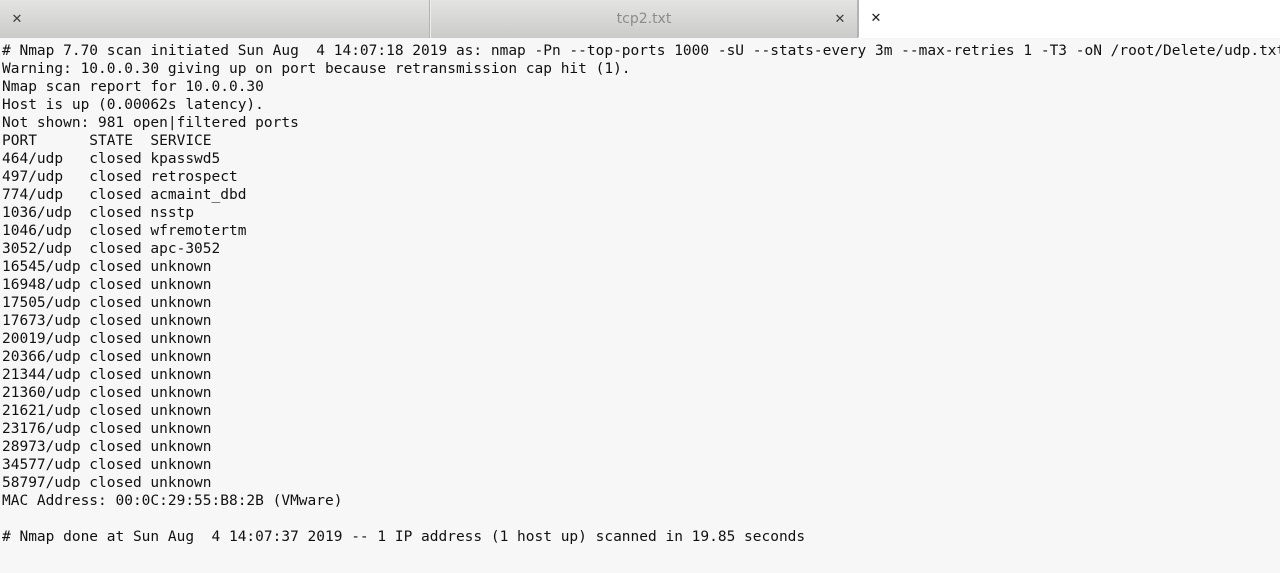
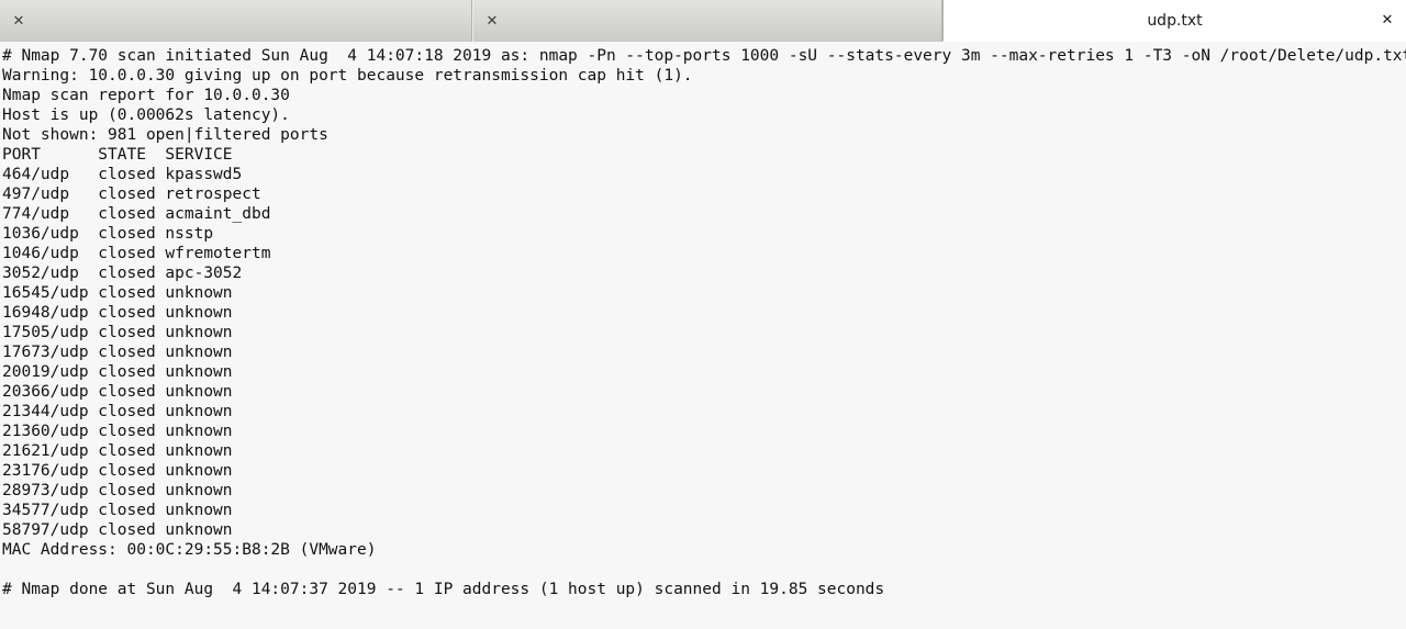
  ✕
- tcp2.txt
  ✕
+ udp.txt
  ✕
  # Nmap 7.70 scan initiated Sun Aug 4 14:07:18 2019 as: nmap -Pn --top-ports 1000 -sU --stats-every 3m --max-retries 1 -T3 -oN /root/Delete/udp.tx
  Warning: 10.0.0.30 giving up on port because retransmission cap hit (1).
  Nmap scan report for 10.0.0.30
  Host is up (0.00062s latency).
  Not shown: 981 open|filtered ports
  PORT STATE SERVICE
  464/udp closed kpasswd5
  497/udp closed retrospect
  774/udp closed acmaint_dbd
  1036/udp closed nsstp
  1046/udp closed wfremotertm
  3052/udp closed apc-3052
  16545/udp closed unknown
  16948/udp closed unknown
  17505/udp closed unknown
  17673/udp closed unknown
  20019/udp closed unknown
  20366/udp closed unknown
  21344/udp closed unknown
  21360/udp closed unknown
  21621/udp closed unknown
  23176/udp closed unknown
  28973/udp closed unknown
  34577/udp closed unknown
  58797/udp closed unknown
  MAC Address: 00:0C:29:55:B8:2B (VMware)
  # Nmap done at Sun Aug 4 14:07:37 2019 -- 1 IP address (1 host up) scanned in 19.85 seconds
